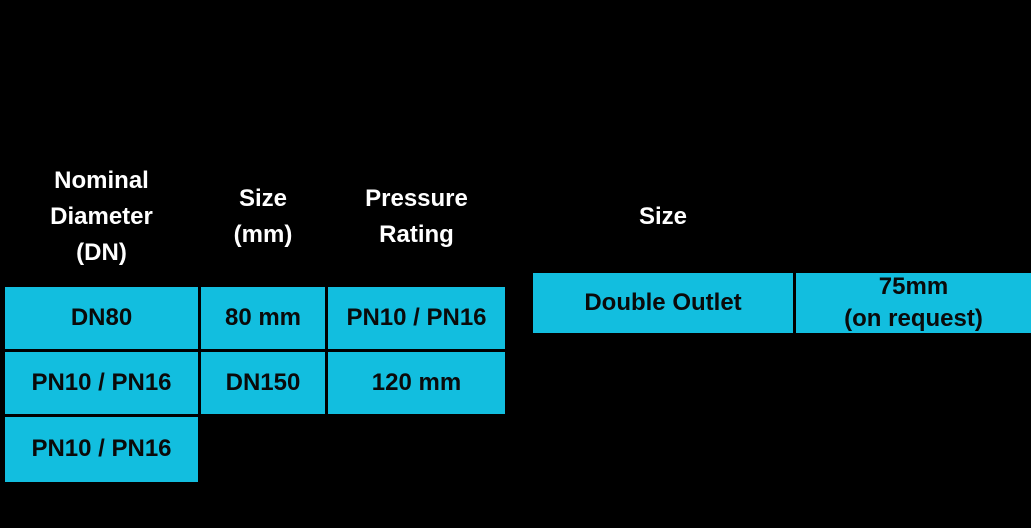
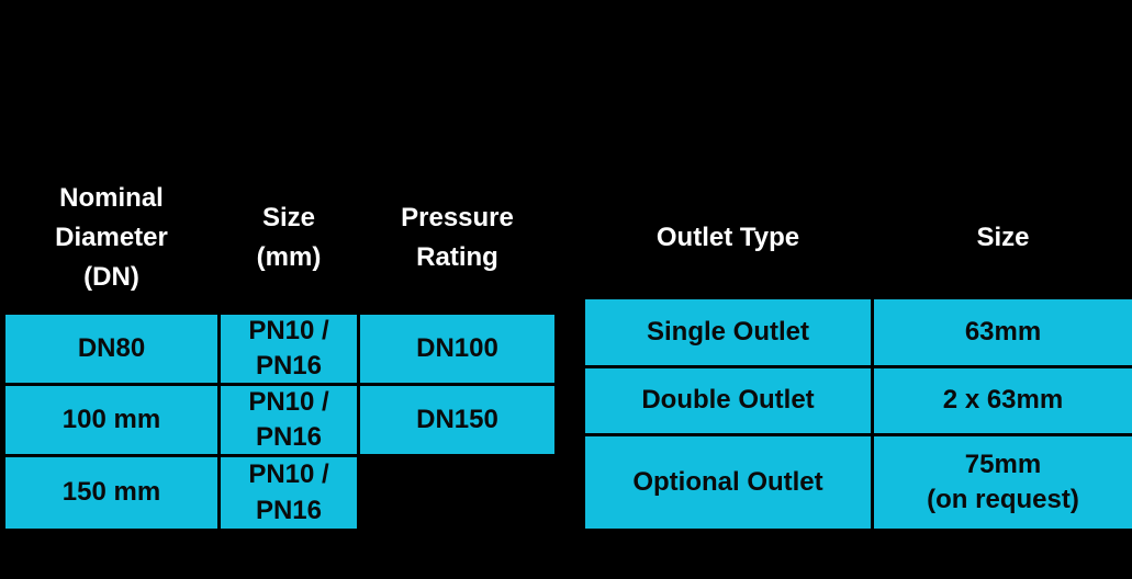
  Nominal
  Diameter
  (DN)
  Size
  (mm)
  Pressure
  Rating
  DN80
- 80 mm
  PN10 / PN16
+ DN100
+ 100 mm
  PN10 / PN16
  DN150
- 120 mm
+ 150 mm
  PN10 / PN16
+ Outlet Type
  Size
+ Single Outlet
+ 63mm
  Double Outlet
+ 2 x 63mm
+ Optional Outlet
  75mm
  (on request)
